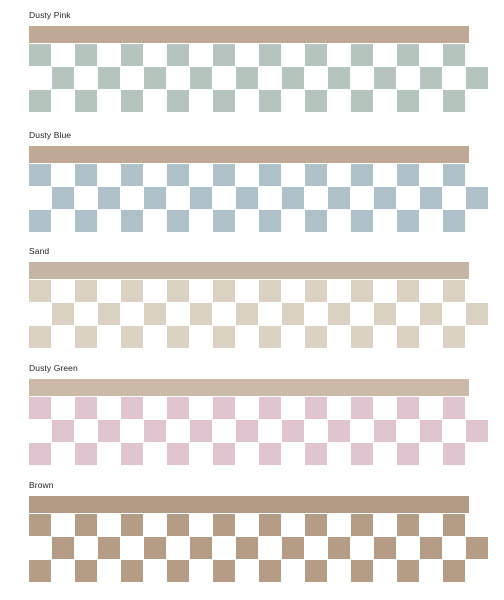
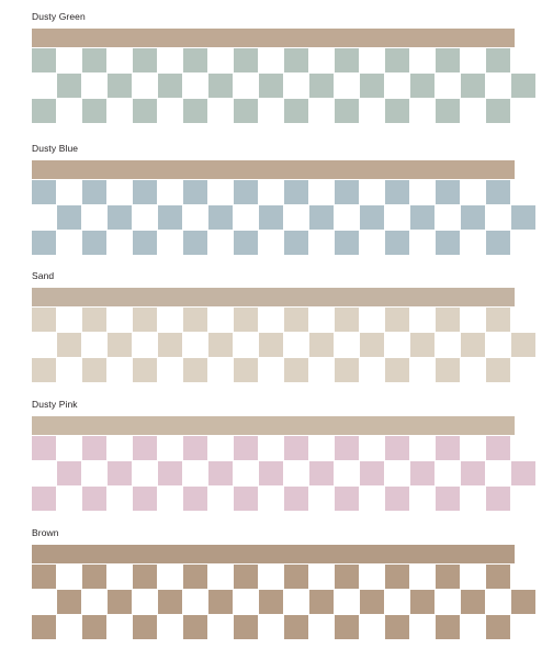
- Dusty Pink
+ Dusty Green
  Dusty Blue
  Sand
- Dusty Green
+ Dusty Pink
  Brown
